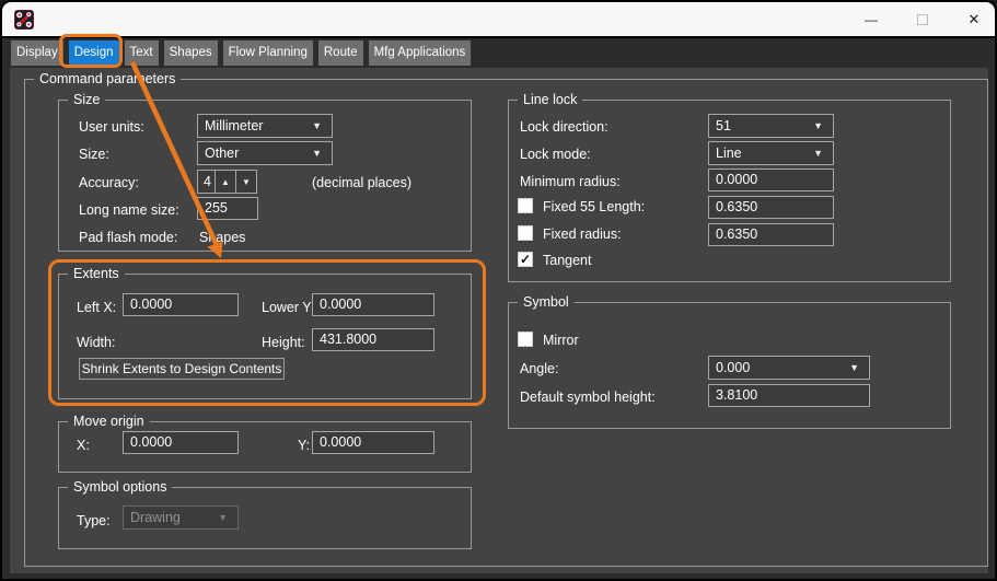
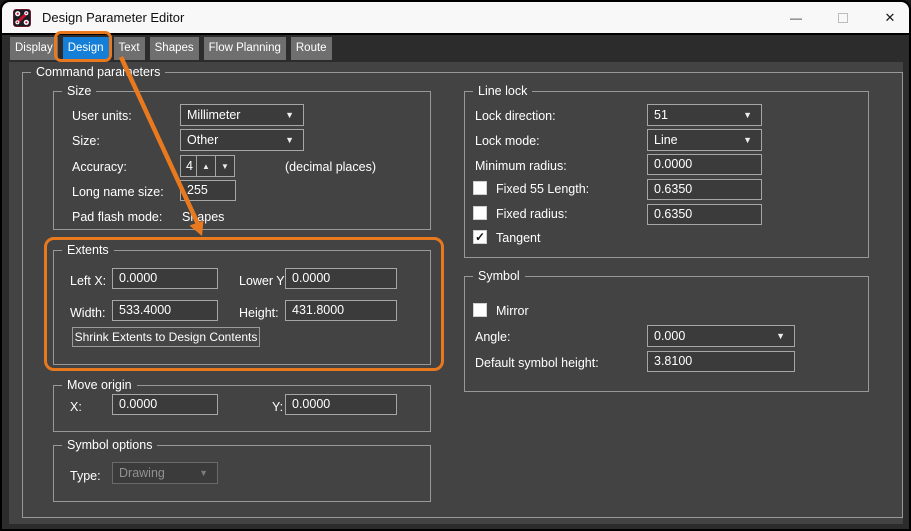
+ Design Parameter Editor
  —
  ✕
  Display
  Design
  Text
  Shapes
  Flow Planning
  Route
- Mfg Applications
  Command paraeters
  Size
  User units:
  Millimeter
  ▼
  Size:
  Other
  ▼
  Accuracy:
  4
  ▲
  ▼
  (decimal places)
  Long name size:
  255
  Pad flash mode:
  Sapes
  Extents
  Left X:
  0.0000
  Lower Y
  0.0000
  Width:
+ 533.4000
  Height:
  431.8000
  Shrink Extents to Design Contents
  Move origin
  X:
  0.0000
  Y:
  0.0000
  Symbol options
  Type:
  Drawing
  ▼
  Line lock
  Lock direction:
  51
  ▼
  Lock mode:
  Line
  ▼
  Minimum radius:
  0.0000
  Fixed 55 Length:
  0.6350
  Fixed radius:
  0.6350
  ✓
  Tangent
  Symbol
  Mirror
  Angle:
  0.000
  ▼
  Default symbol height:
  3.8100
